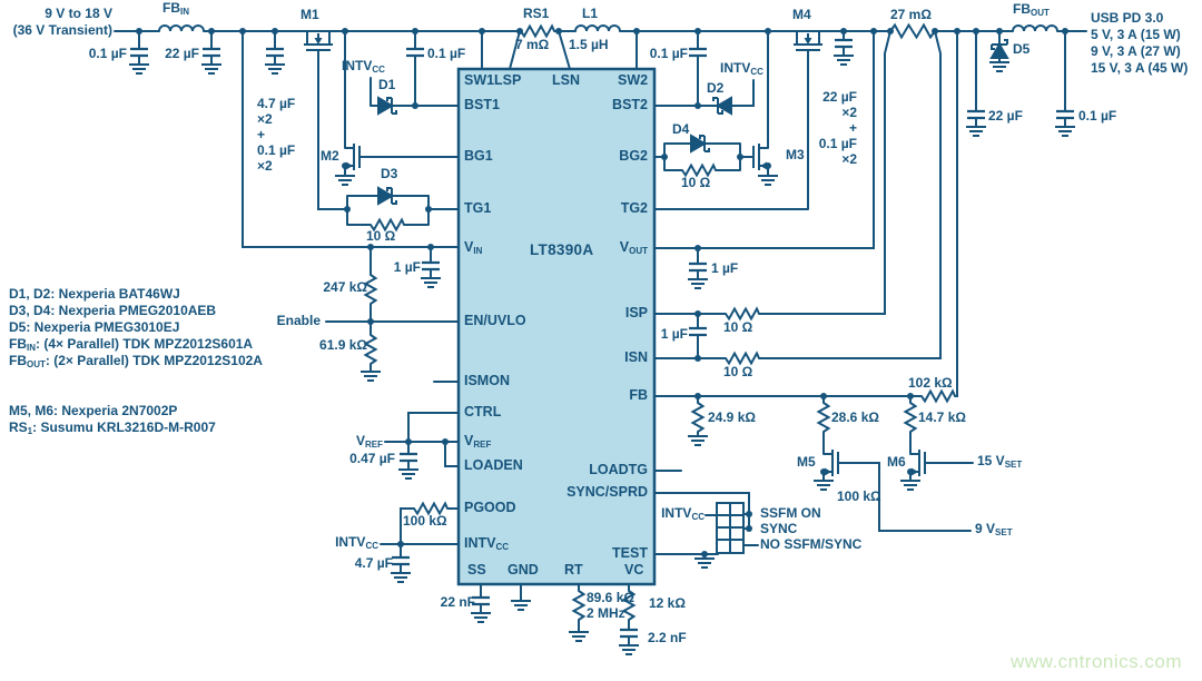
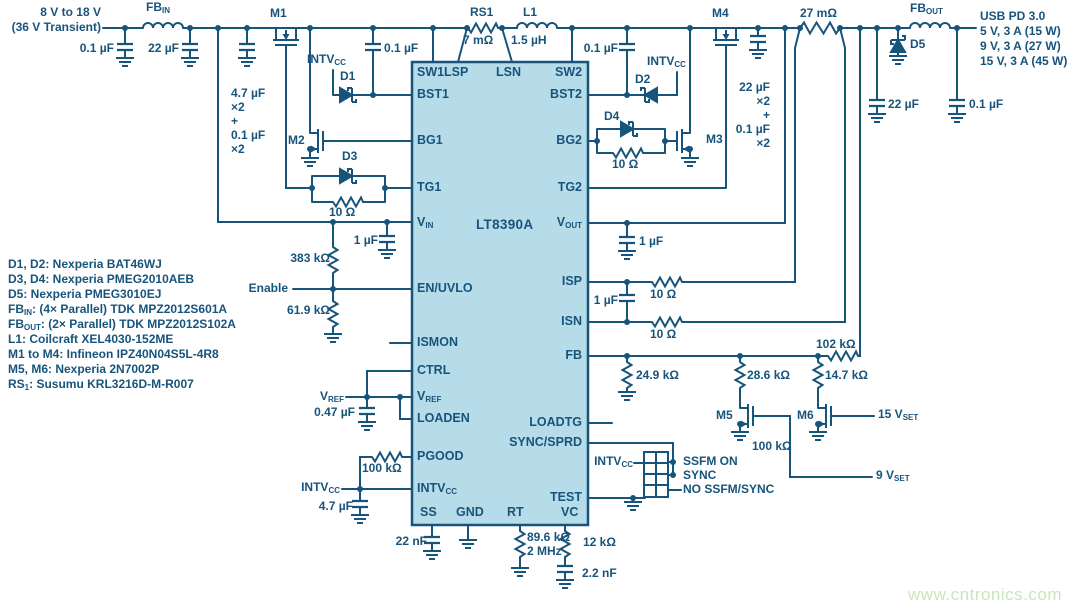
- 9 V to 18 V
+ 8 V to 18 V
  (36 V Transient)
  0.1 µF
  FBIN
  22 µF
  4.7 µF
  ×2
  +
  0.1 µF
  ×2
  M1
  M4
  RS1
  7 mΩ
  L1
  1.5 µH
  0.1 µF
  0.1 µF
  INTVCC
  INTVCC
  D1
  D2
  M2
  M3
  D3
  D4
  10 Ω
  10 Ω
  27 mΩ
  22 µF
  ×2
  +
  0.1 µF
  ×2
  FBOUT
  D5
  22 µF
  0.1 µF
  USB PD 3.0
  5 V, 3 A (15 W)
  9 V, 3 A (27 W)
  15 V, 3 A (45 W)
- 247 kΩ
+ 383 kΩ
  Enable
  61.9 kΩ
  1 µF
  VREF
  0.47 µF
  100 kΩ
  INTVCC
  4.7 µF
  22 nF
  89.6 kΩ
  2 MHz
  12 kΩ
  2.2 nF
  1 µF
  1 µF
  10 Ω
  10 Ω
  102 kΩ
  24.9 kΩ
  28.6 kΩ
  14.7 kΩ
  M5
  M6
  100 kΩ
  15 VSET
  9 VSET
  INTVCC
  SSFM ON
  SYNC
  NO SSFM/SYNC
  SW1
  LSP
  LSN
  SW2
  BST1
  BG1
  TG1
  VIN
  EN/UVLO
  ISMON
  CTRL
  VREF
  LOADEN
  PGOOD
  INTVCC
  SS
  GND
  RT
  VC
  BST2
  BG2
  TG2
  VOUT
  ISP
  ISN
  FB
  LOADTG
  SYNC/SPRD
  TEST
  LT8390A
  D1, D2: Nexperia BAT46WJ
  D3, D4: Nexperia PMEG2010AEB
  D5: Nexperia PMEG3010EJ
  FBIN: (4× Parallel) TDK MPZ2012S601A
  FBOUT: (2× Parallel) TDK MPZ2012S102A
+ L1: Coilcraft XEL4030-152ME
+ M1 to M4: Infineon IPZ40N04S5L-4R8
  M5, M6: Nexperia 2N7002P
  RS1: Susumu KRL3216D-M-R007
  www.cntronics.com
